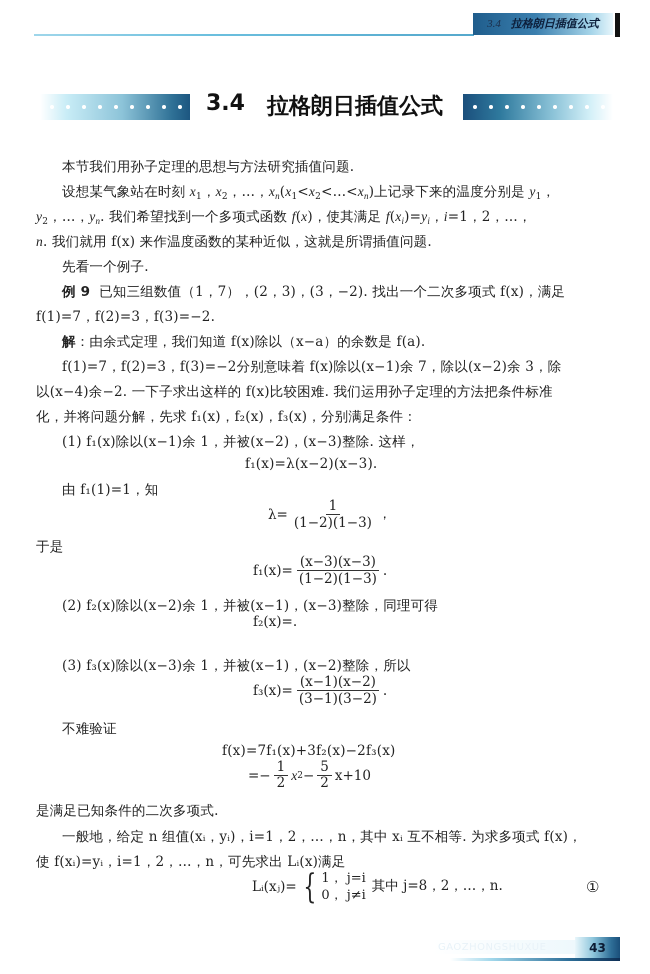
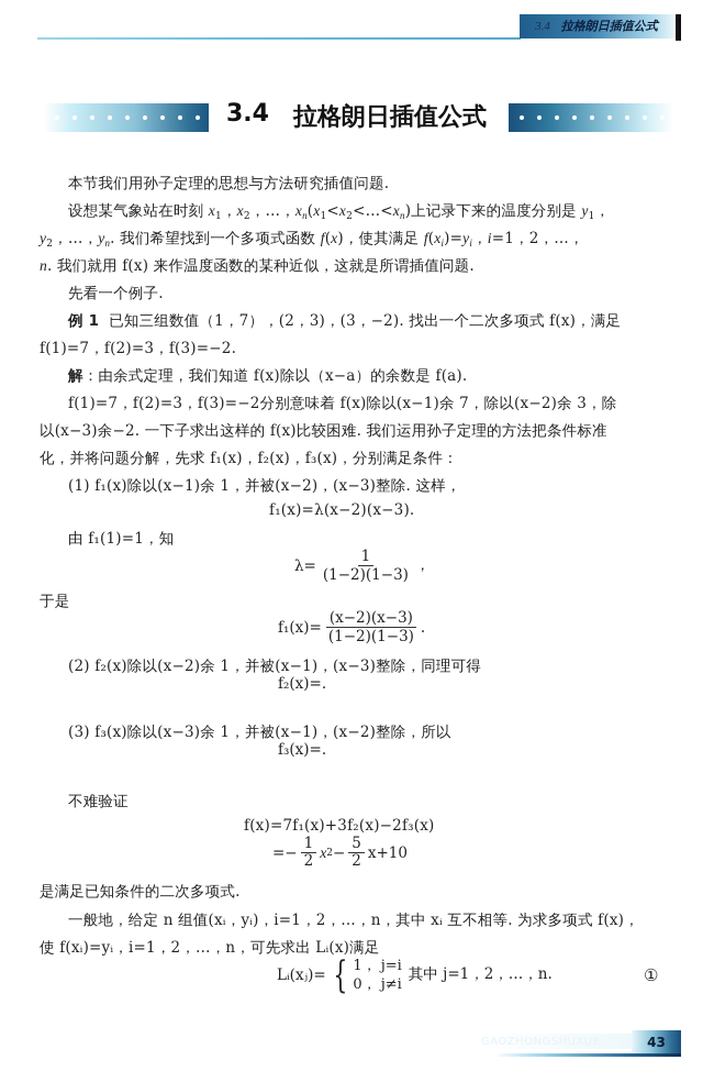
  3.4
  拉格朗日插值公式
  3.4
  拉格朗日插值公式
  本节我们用孙子定理的思想与方法研究插值问题.
  设想某气象站在时刻 x1，x2，…，xn(x1<x2<…<xn)上记录下来的温度分别是 y1，
  y2，…，yn. 我们希望找到一个多项式函数 f(x)，使其满足 f(xi)=yi，i=1，2，…，
  n. 我们就用 f(x) 来作温度函数的某种近似，这就是所谓插值问题.
  先看一个例子.
- 例 9 已知三组数值（1，7），(2，3)，(3，−2). 找出一个二次多项式 f(x)，满足
+ 例 1 已知三组数值（1，7），(2，3)，(3，−2). 找出一个二次多项式 f(x)，满足
  f(1)=7，f(2)=3，f(3)=−2.
  解：由余式定理，我们知道 f(x)除以（x−a）的余数是 f(a).
  f(1)=7，f(2)=3，f(3)=−2分别意味着 f(x)除以(x−1)余 7，除以(x−2)余 3，除
- 以(x−4)余−2. 一下子求出这样的 f(x)比较困难. 我们运用孙子定理的方法把条件标准
+ 以(x−3)余−2. 一下子求出这样的 f(x)比较困难. 我们运用孙子定理的方法把条件标准
  化，并将问题分解，先求 f₁(x)，f₂(x)，f₃(x)，分别满足条件：
  (1) f₁(x)除以(x−1)余 1，并被(x−2)，(x−3)整除. 这样，
  f₁(x)=λ(x−2)(x−3).
  由 f₁(1)=1，知
  λ=
  1
  (1−2)(1−3)
  ，
  于是
  f₁(x)=
- (x−3)(x−3)
+ (x−2)(x−3)
  (1−2)(1−3)
  .
  (2) f₂(x)除以(x−2)余 1，并被(x−1)，(x−3)整除，同理可得
  f₂(x)=
  .
  (3) f₃(x)除以(x−3)余 1，并被(x−1)，(x−2)整除，所以
  f₃(x)=
- (x−1)(x−2)
- (3−1)(3−2)
  .
  不难验证
  f(x)=7f₁(x)+3f₂(x)−2f₃(x)
  =−
  1
  2
  x
  2
  −
  5
  2
  x+10
  是满足已知条件的二次多项式.
  一般地，给定 n 组值(xᵢ，yᵢ)，i=1，2，…，n，其中 xᵢ 互不相等. 为求多项式 f(x)，
  使 f(xᵢ)=yᵢ，i=1，2，…，n，可先求出 Lᵢ(x)满足
  Lᵢ(xⱼ)=
  {
  1， j=i
  0， j≠i
- 其中 j=8，2，…，n.
+ 其中 j=1，2，…，n.
  ①
  43
